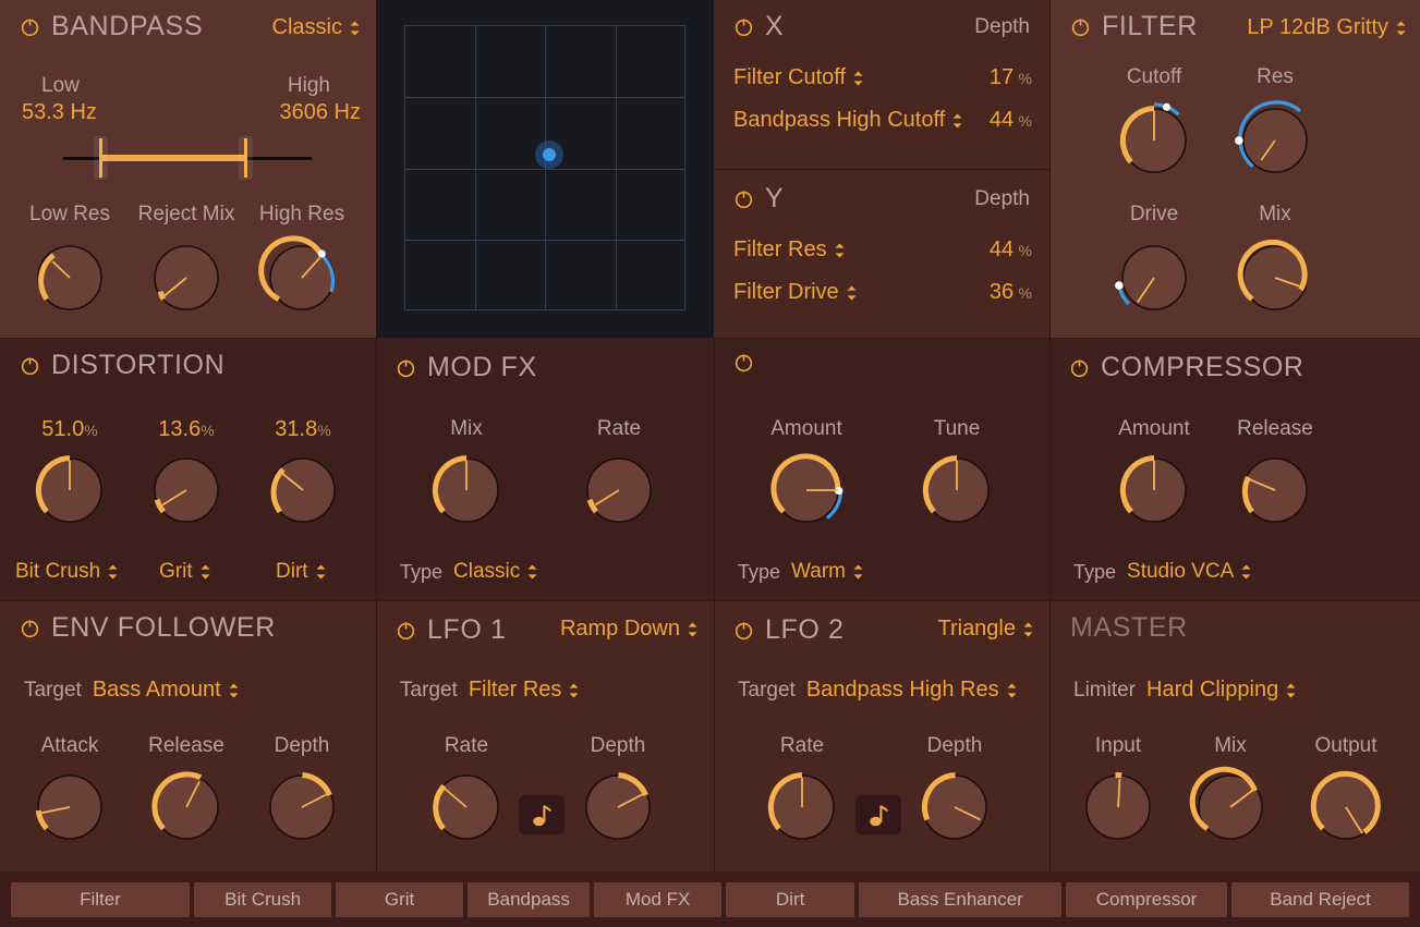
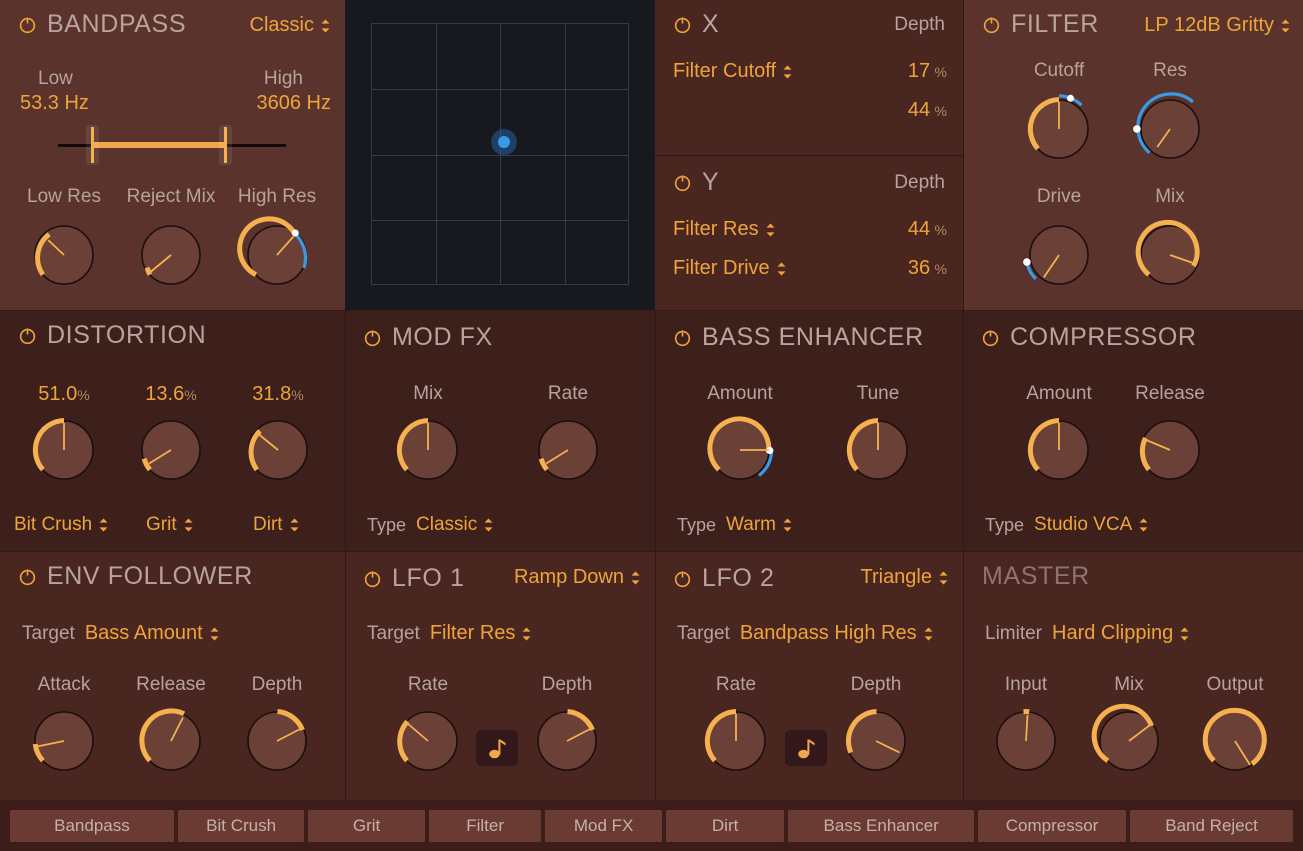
  BANDPASS
  Classic
  Low
  53.3 Hz
  High
  3606 Hz
  Low Res
  Reject Mix
  High Res
  X
  Depth
  Filter Cutoff
  17 %
- Bandpass High Cutoff
  44 %
  Y
  Depth
  Filter Res
  44 %
  Filter Drive
  36 %
  FILTER
  LP 12dB Gritty
  Cutoff
  Res
  Drive
  Mix
  DISTORTION
  51.0%
  Bit Crush
  13.6%
  Grit
  31.8%
  Dirt
  MOD FX
  Mix
  Rate
  Type
  Classic
+ BASS ENHANCER
  Amount
  Tune
  Type
  Warm
  COMPRESSOR
  Amount
  Release
  Type
  Studio VCA
  ENV FOLLOWER
  Target
  Bass Amount
  Attack
  Release
  Depth
  LFO 1
  Ramp Down
  Target
  Filter Res
  Rate
  Depth
  LFO 2
  Triangle
  Target
  Bandpass High Res
  Rate
  Depth
  MASTER
  Limiter
  Hard Clipping
  Input
  Mix
  Output
- Filter
+ Bandpass
  Bit Crush
  Grit
- Bandpass
+ Filter
  Mod FX
  Dirt
  Bass Enhancer
  Compressor
  Band Reject
